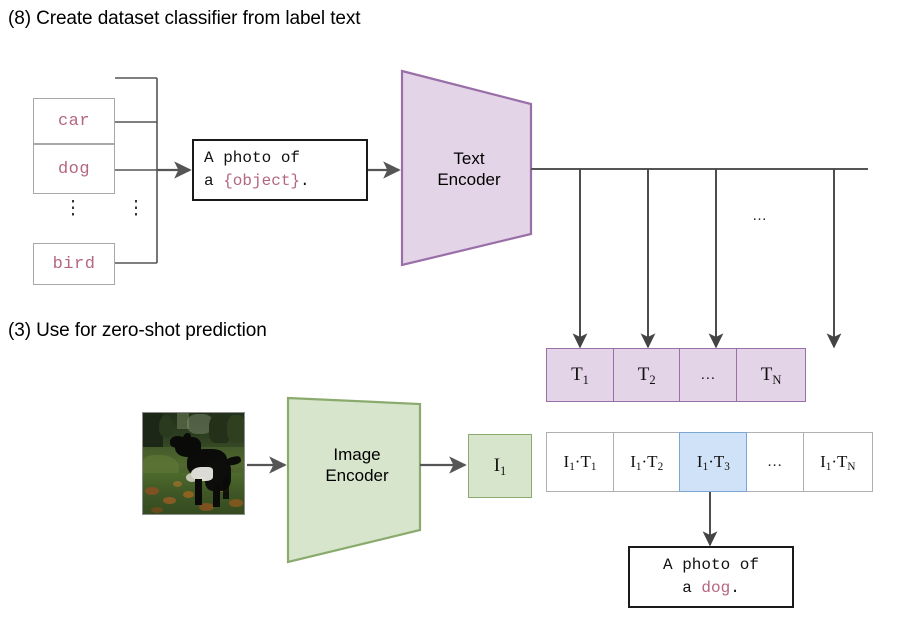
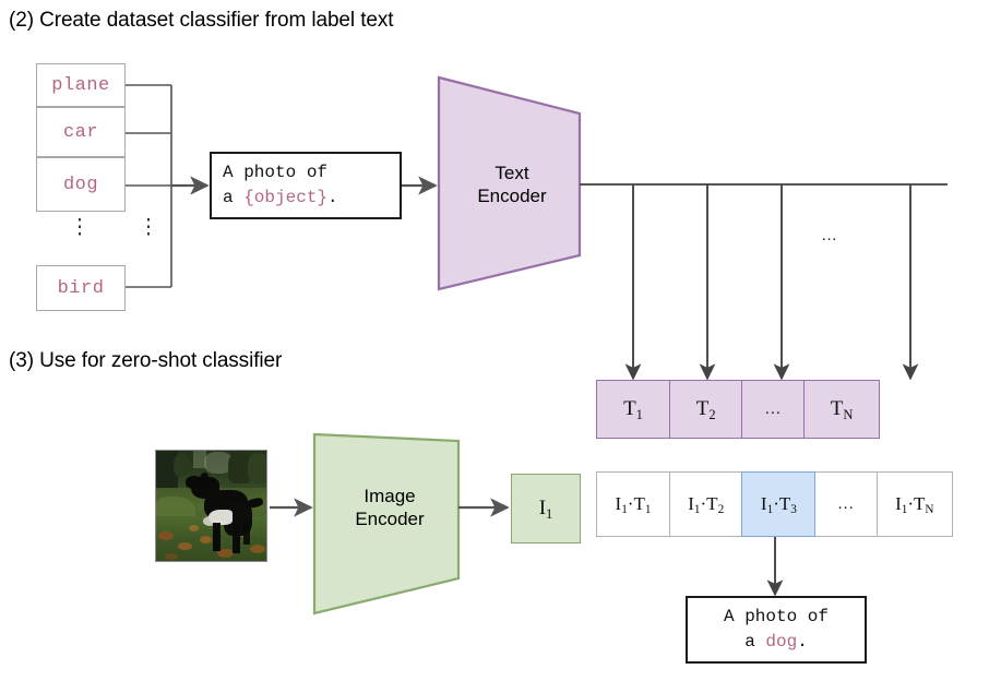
- (8) Create dataset classifier from label text
+ (2) Create dataset classifier from label text
- (3) Use for zero-shot prediction
+ (3) Use for zero-shot classifier
+ plane
  car
  dog
  bird
  ⋮
  ⋮
  A photo of
  a {object}.
  Text
  Encoder
  Image
  Encoder
  T1
  T2
  …
  TN
  I1·T1
  I1·T2
  I1·T3
  …
  I1·TN
  …
  I1
  A photo of
  a dog.
